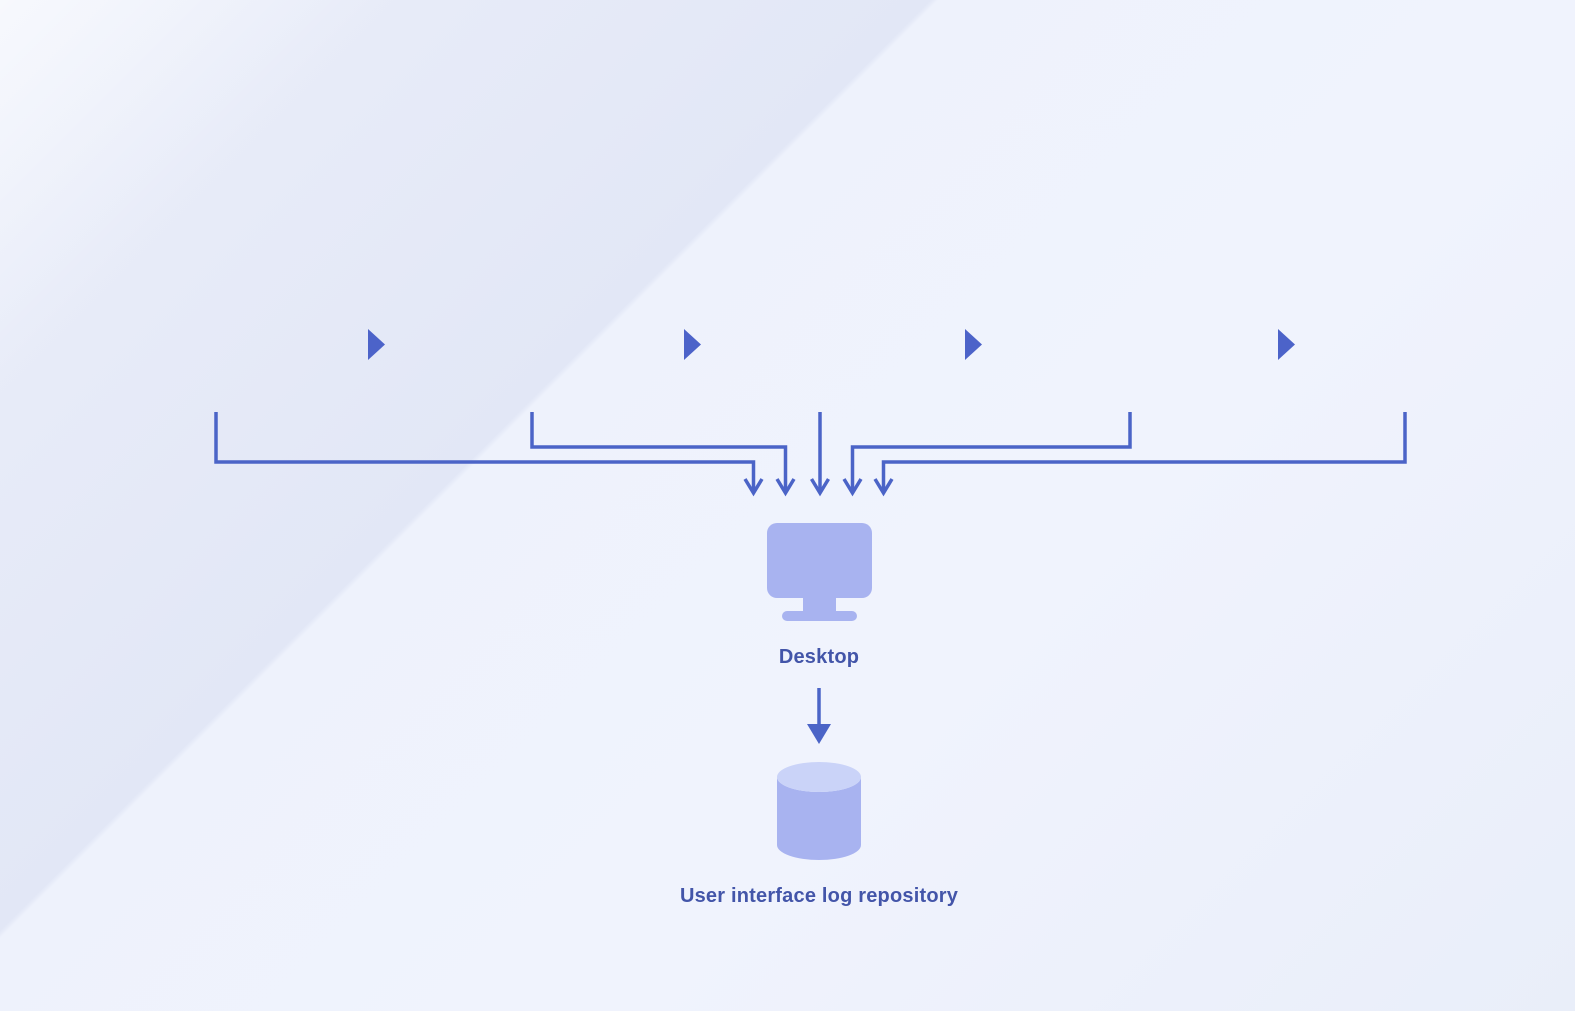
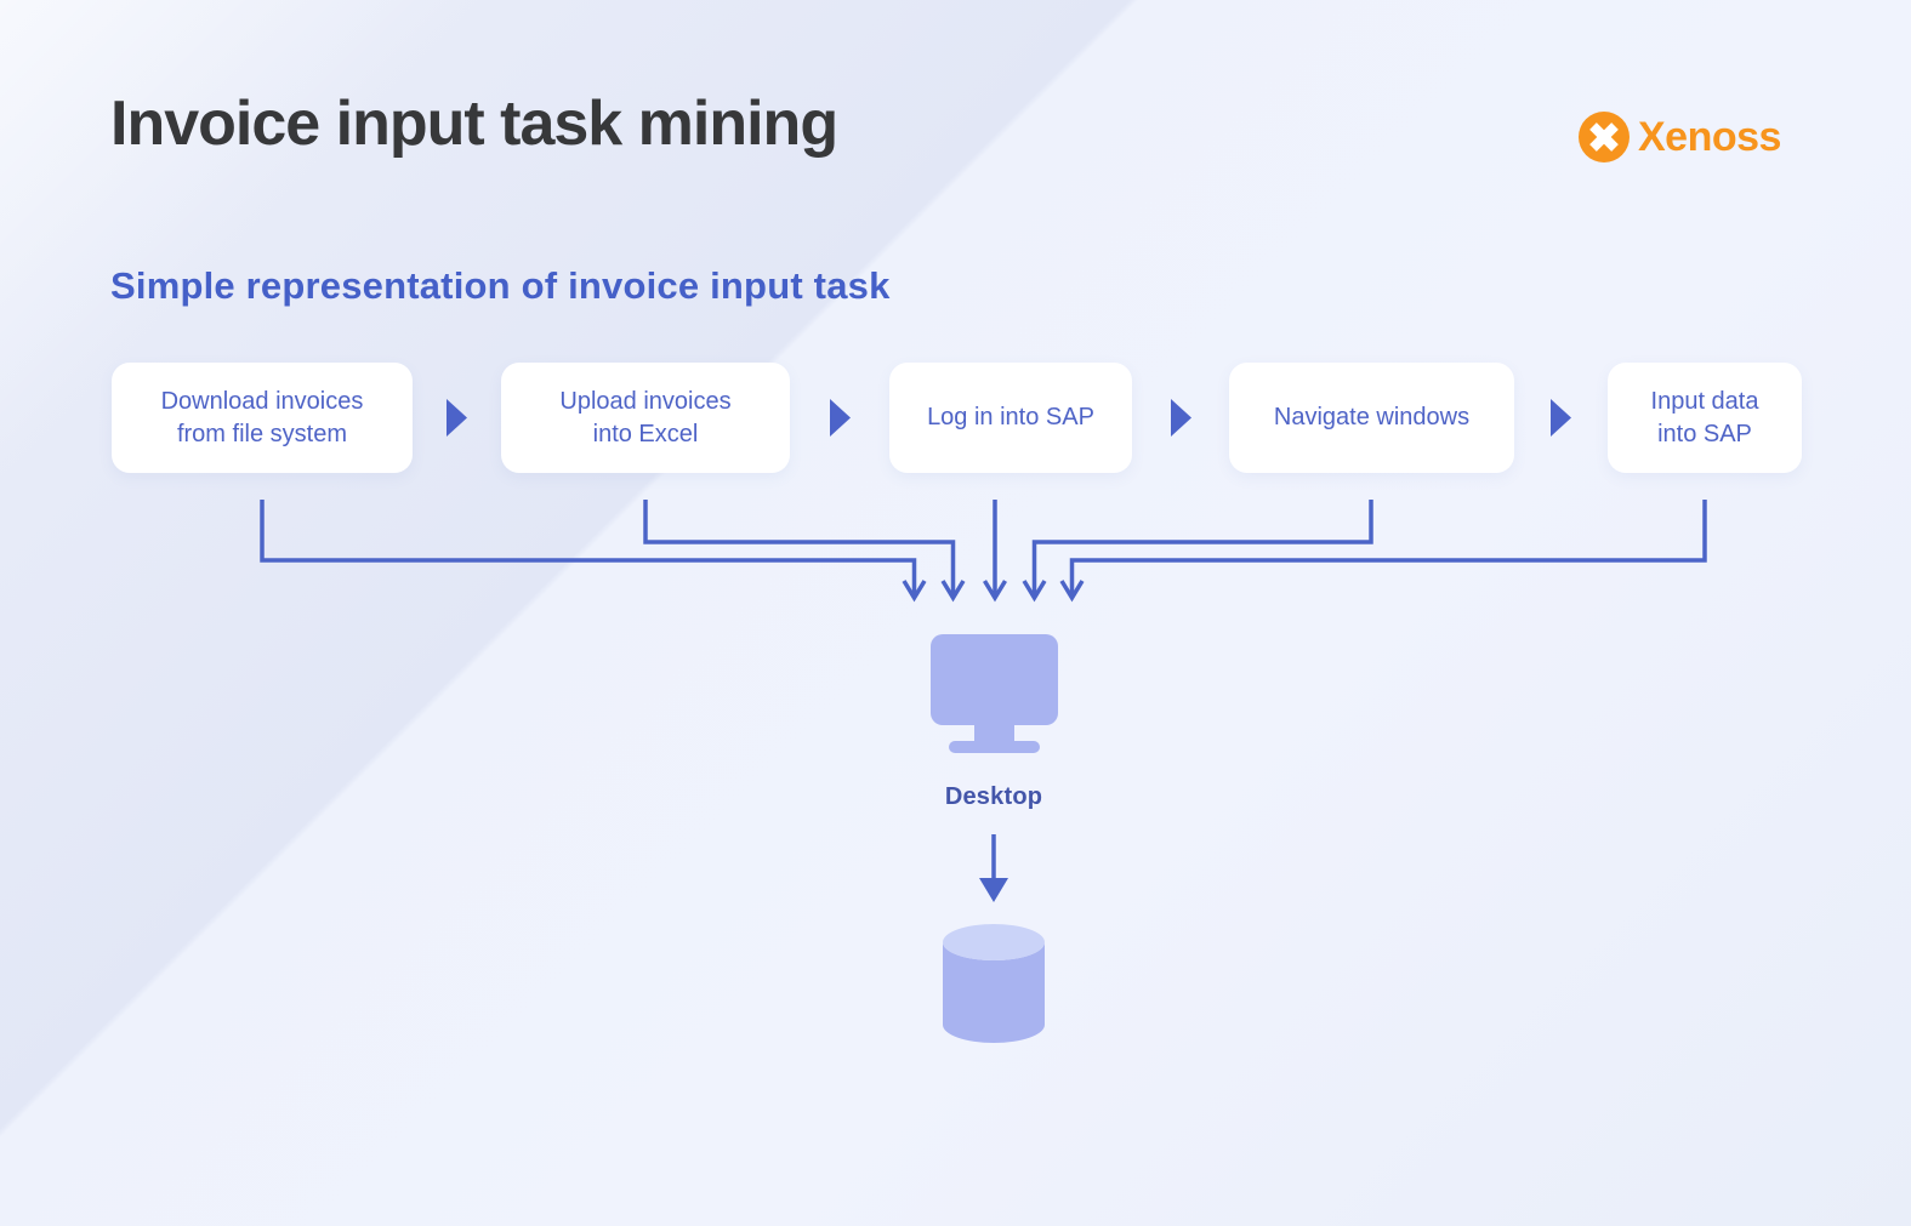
+ Invoice input task mining
+ Xenoss
+ Simple representation of invoice input task
+ Download invoices
+ from file system
+ Upload invoices
+ into Excel
+ Log in into SAP
+ Navigate windows
+ Input data
+ into SAP
  Desktop
- User interface log repository
